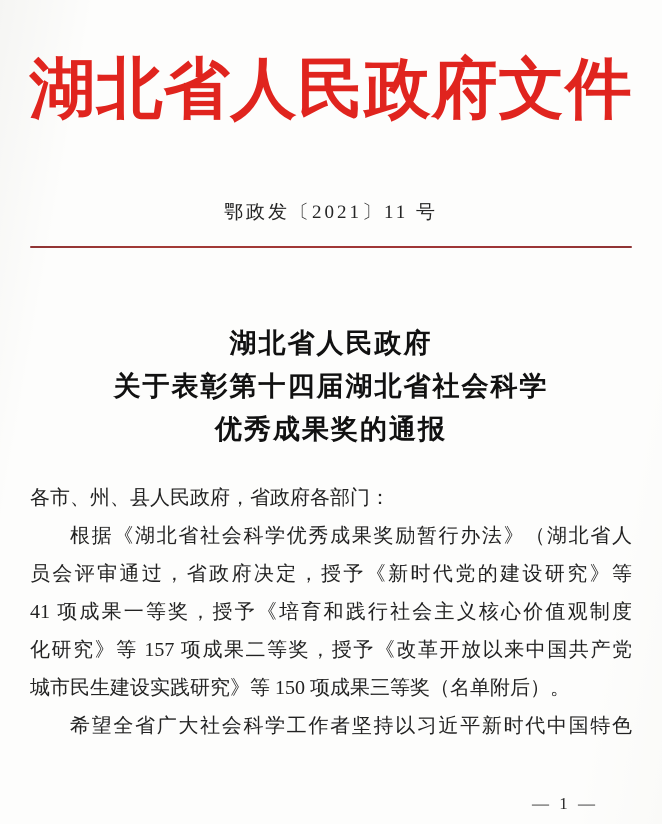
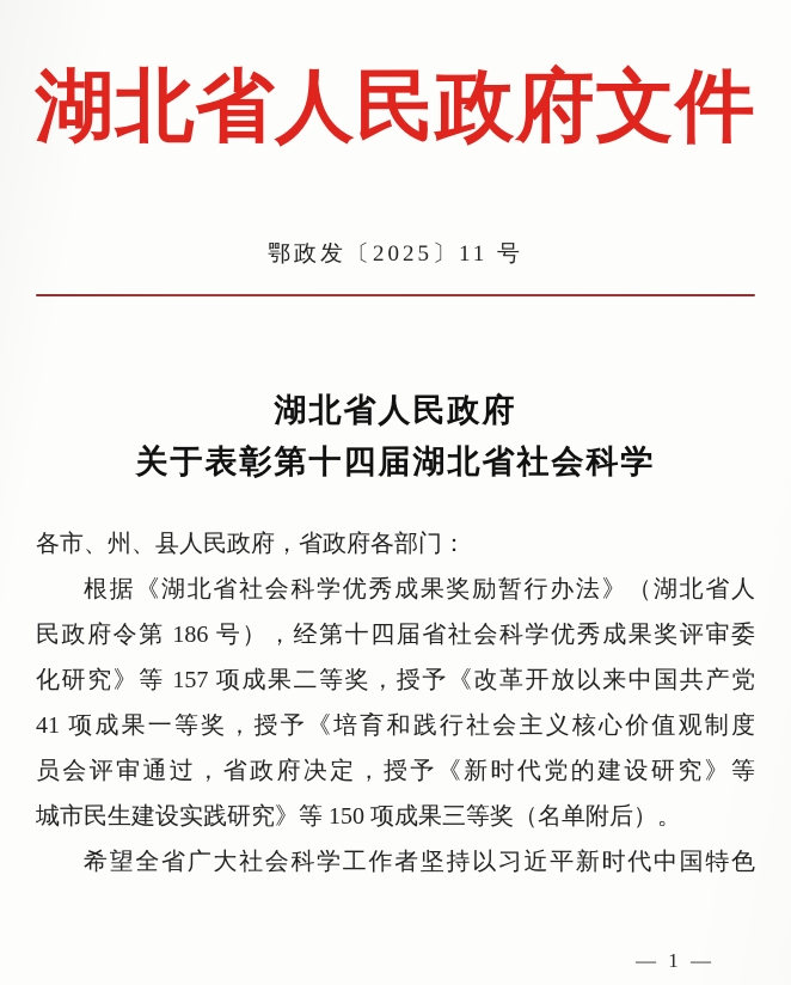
  湖北省人民政府文件
- 鄂政发〔2021〕11 号
+ 鄂政发〔2025〕11 号
  湖北省人民政府
  关于表彰第十四届湖北省社会科学
- 优秀成果奖的通报
  各市、州、县人民政府，省政府各部门：
  根据《湖北省社会科学优秀成果奖励暂行办法》（湖北省人
+ 民政府令第 186 号），经第十四届省社会科学优秀成果奖评审委
- 员会评审通过，省政府决定，授予《新时代党的建设研究》等
+ 化研究》等 157 项成果二等奖，授予《改革开放以来中国共产党
  41 项成果一等奖，授予《培育和践行社会主义核心价值观制度
- 化研究》等 157 项成果二等奖，授予《改革开放以来中国共产党
+ 员会评审通过，省政府决定，授予《新时代党的建设研究》等
  城市民生建设实践研究》等 150 项成果三等奖（名单附后）。
  希望全省广大社会科学工作者坚持以习近平新时代中国特色
  — 1 —
